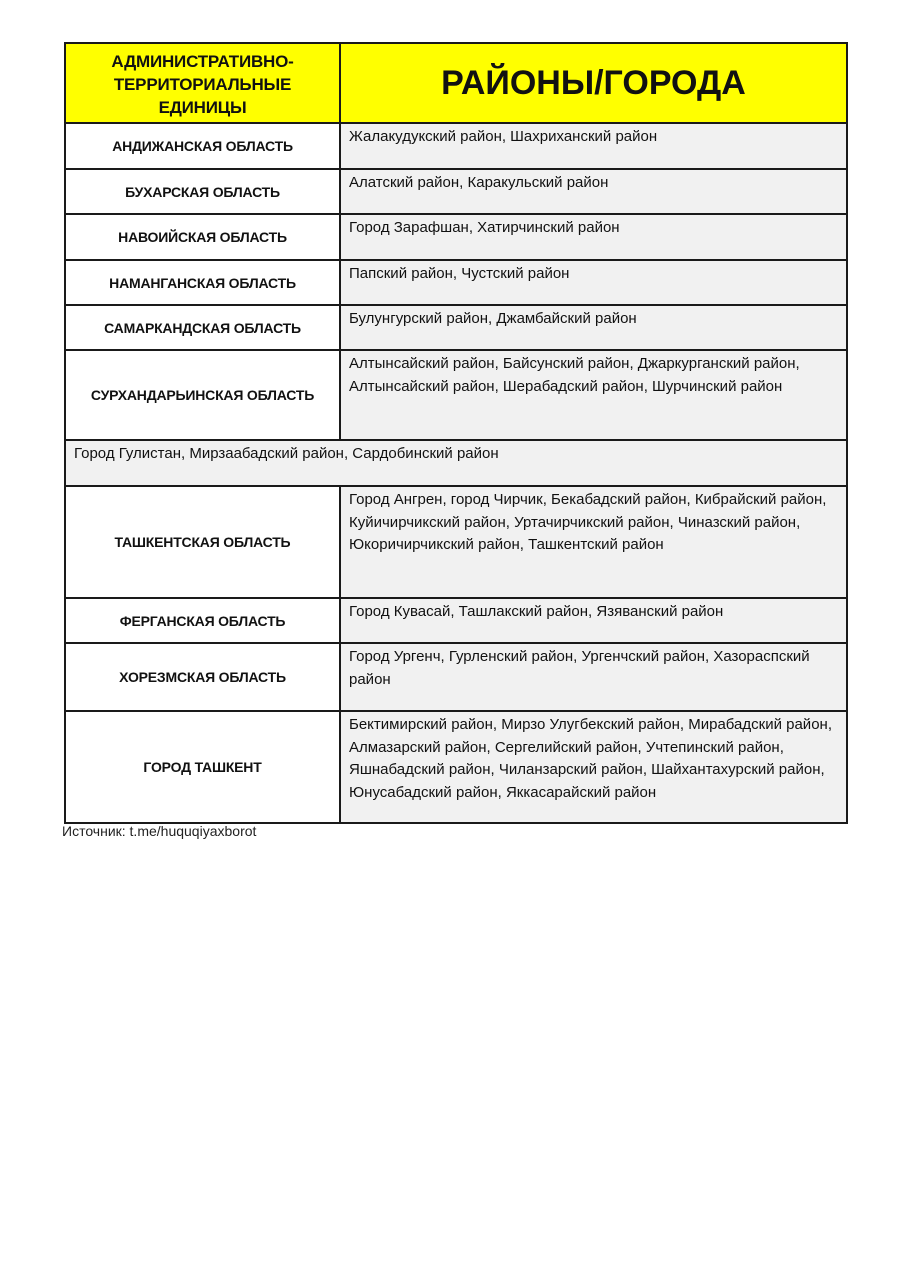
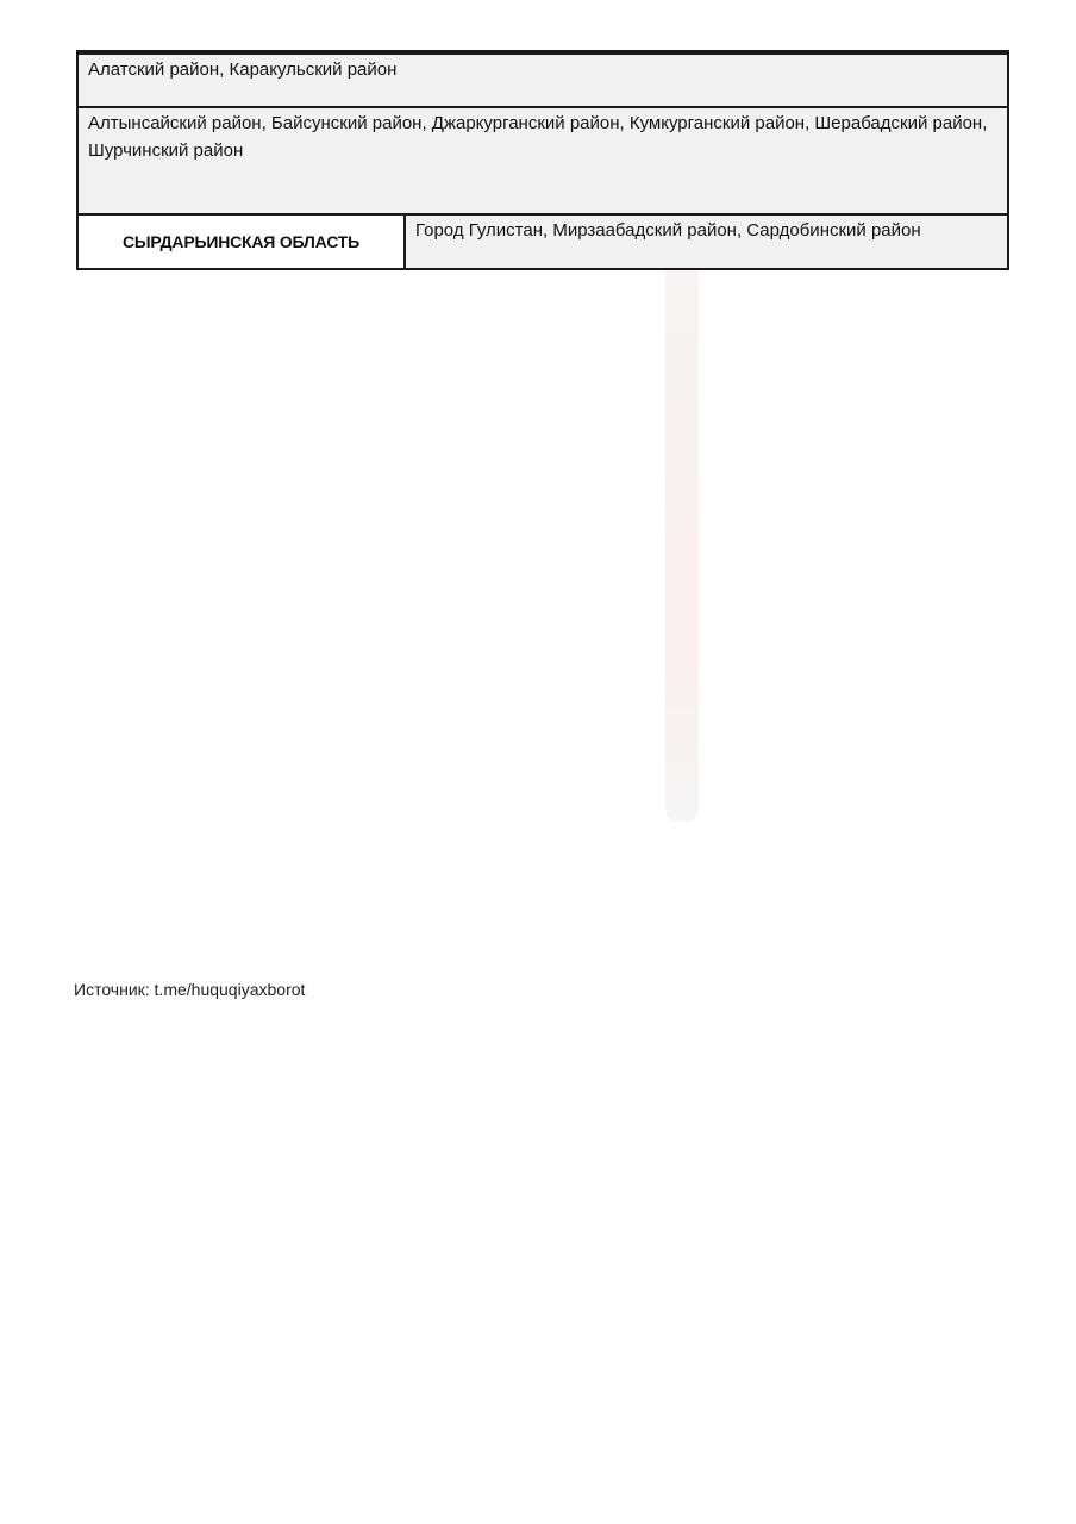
- АДМИНИСТРАТИВНО-ТЕРРИТОРИАЛЬНЫЕ ЕДИНИЦЫ
- РАЙОНЫ/ГОРОДА
- АНДИЖАНСКАЯ ОБЛАСТЬ
- Жалакудукский район, Шахриханский район
- БУХАРСКАЯ ОБЛАСТЬ
  Алатский район, Каракульский район
- НАВОИЙСКАЯ ОБЛАСТЬ
- Город Зарафшан, Хатирчинский район
- НАМАНГАНСКАЯ ОБЛАСТЬ
- Папский район, Чустский район
- САМАРКАНДСКАЯ ОБЛАСТЬ
- Булунгурский район, Джамбайский район
- СУРХАНДАРЬИНСКАЯ ОБЛАСТЬ
- Алтынсайский район, Байсунский район, Джаркурганский район, Алтынсайский район, Шерабадский район, Шурчинский район
+ Алтынсайский район, Байсунский район, Джаркурганский район, Кумкурганский район, Шерабадский район, Шурчинский район
+ СЫРДАРЬИНСКАЯ ОБЛАСТЬ
  Город Гулистан, Мирзаабадский район, Сардобинский район
- ТАШКЕНТСКАЯ ОБЛАСТЬ
- Город Ангрен, город Чирчик, Бекабадский район, Кибрайский район, Куйичирчикский район, Уртачирчикский район, Чиназский район, Юкоричирчикский район, Ташкентский район
- ФЕРГАНСКАЯ ОБЛАСТЬ
- Город Кувасай, Ташлакский район, Язяванский район
- ХОРЕЗМСКАЯ ОБЛАСТЬ
- Город Ургенч, Гурленский район, Ургенчский район, Хазораспский район
- ГОРОД ТАШКЕНТ
- Бектимирский район, Мирзо Улугбекский район, Мирабадский район, Алмазарский район, Сергелийский район, Учтепинский район, Яшнабадский район, Чиланзарский район, Шайхантахурский район, Юнусабадский район, Яккасарайский район
  Источник: t.me/huquqiyaxborot
